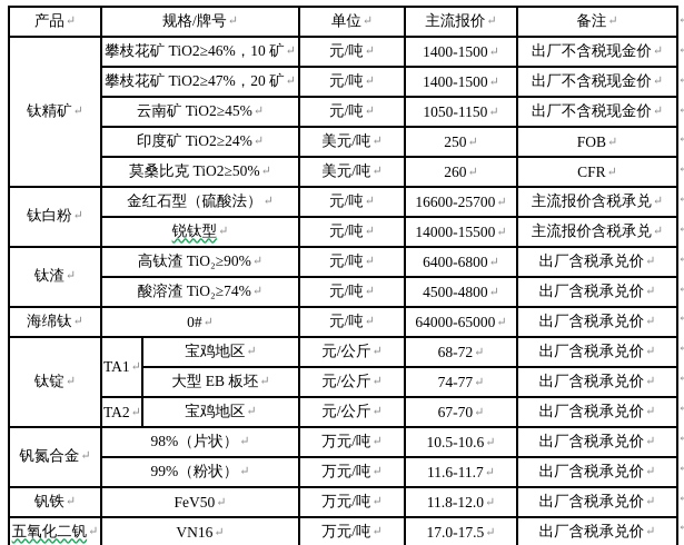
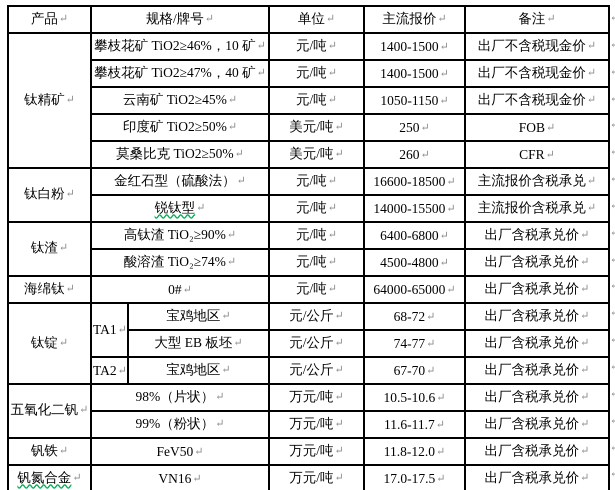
  产品↵	规格/牌号↵	单位↵	主流报价↵	备注↵
  钛精矿↵	攀枝花矿 TiO2≥46%，10 矿↵	元/吨↵	1400-1500↵	出厂不含税现金价↵
- 攀枝花矿 TiO2≥47%，20 矿↵	元/吨↵	1400-1500↵	出厂不含税现金价↵
+ 攀枝花矿 TiO2≥47%，40 矿↵	元/吨↵	1400-1500↵	出厂不含税现金价↵
  云南矿 TiO2≥45%↵	元/吨↵	1050-1150↵	出厂不含税现金价↵
- 印度矿 TiO2≥24%↵	美元/吨↵	250↵	FOB↵
+ 印度矿 TiO2≥50%↵	美元/吨↵	250↵	FOB↵
  莫桑比克 TiO2≥50%↵	美元/吨↵	260↵	CFR↵
- 钛白粉↵	金红石型（硫酸法）↵	元/吨↵	16600-25700↵	主流报价含税承兑↵
+ 钛白粉↵	金红石型（硫酸法）↵	元/吨↵	16600-18500↵	主流报价含税承兑↵
  锐钛型↵	元/吨↵	14000-15500↵	主流报价含税承兑↵
  钛渣↵	高钛渣 TiO₂≥90%↵	元/吨↵	6400-6800↵	出厂含税承兑价↵
  酸溶渣 TiO₂≥74%↵	元/吨↵	4500-4800↵	出厂含税承兑价↵
  海绵钛↵	0#↵	元/吨↵	64000-65000↵	出厂含税承兑价↵
  钛锭↵	TA1↵	宝鸡地区↵	元/公斤↵	68-72↵	出厂含税承兑价↵
  大型 EB 板坯↵	元/公斤↵	74-77↵	出厂含税承兑价↵
  TA2↵	宝鸡地区↵	元/公斤↵	67-70↵	出厂含税承兑价↵
- 钒氮合金↵	98%（片状）↵	万元/吨↵	10.5-10.6↵	出厂含税承兑价↵
+ 五氧化二钒↵	98%（片状）↵	万元/吨↵	10.5-10.6↵	出厂含税承兑价↵
  99%（粉状）↵	万元/吨↵	11.6-11.7↵	出厂含税承兑价↵
  钒铁↵	FeV50↵	万元/吨↵	11.8-12.0↵	出厂含税承兑价↵
- 五氧化二钒↵	VN16↵	万元/吨↵	17.0-17.5↵	出厂含税承兑价↵
+ 钒氮合金↵	VN16↵	万元/吨↵	17.0-17.5↵	出厂含税承兑价↵
